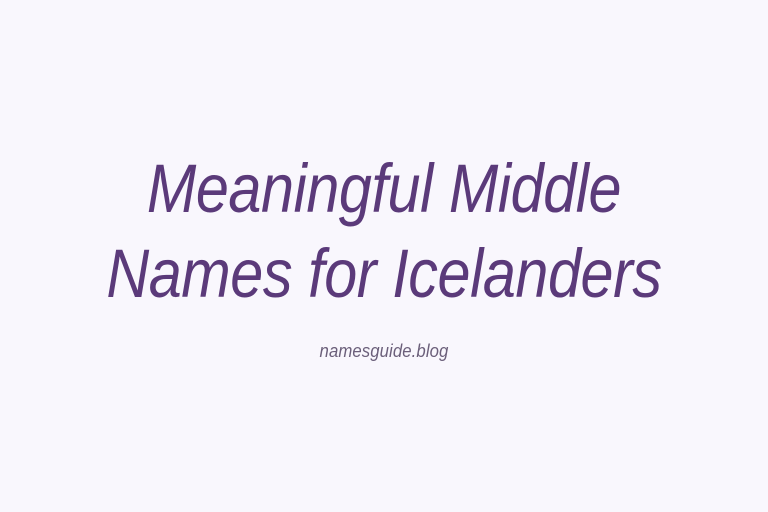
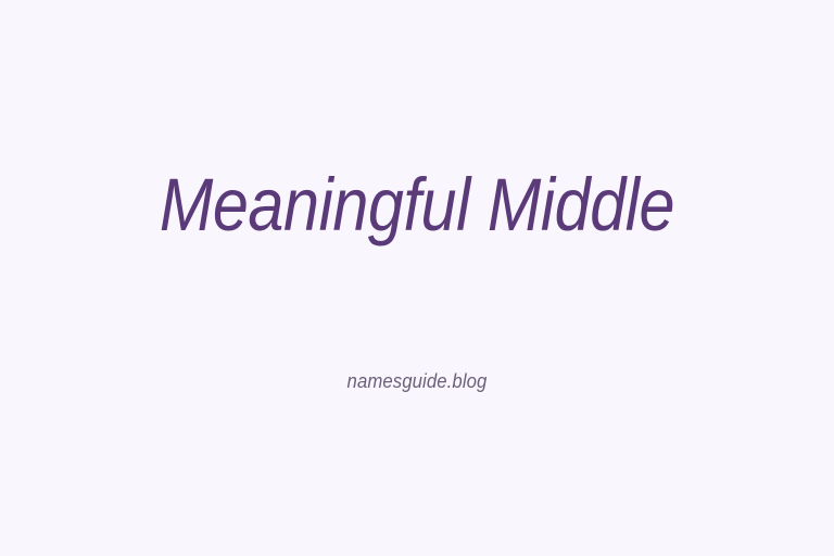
  Meaningful Middle
- Names for Icelanders
  namesguide.blog
